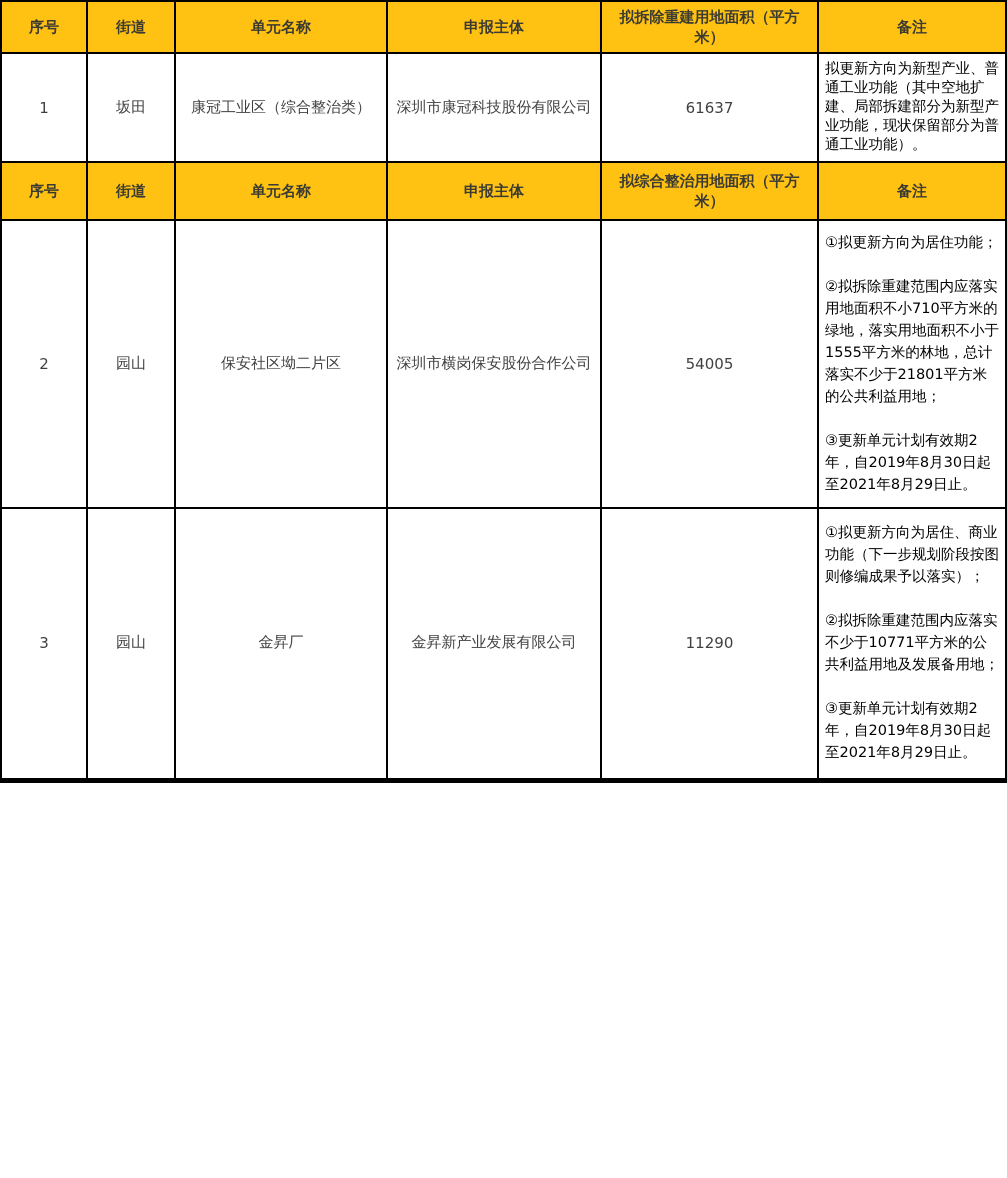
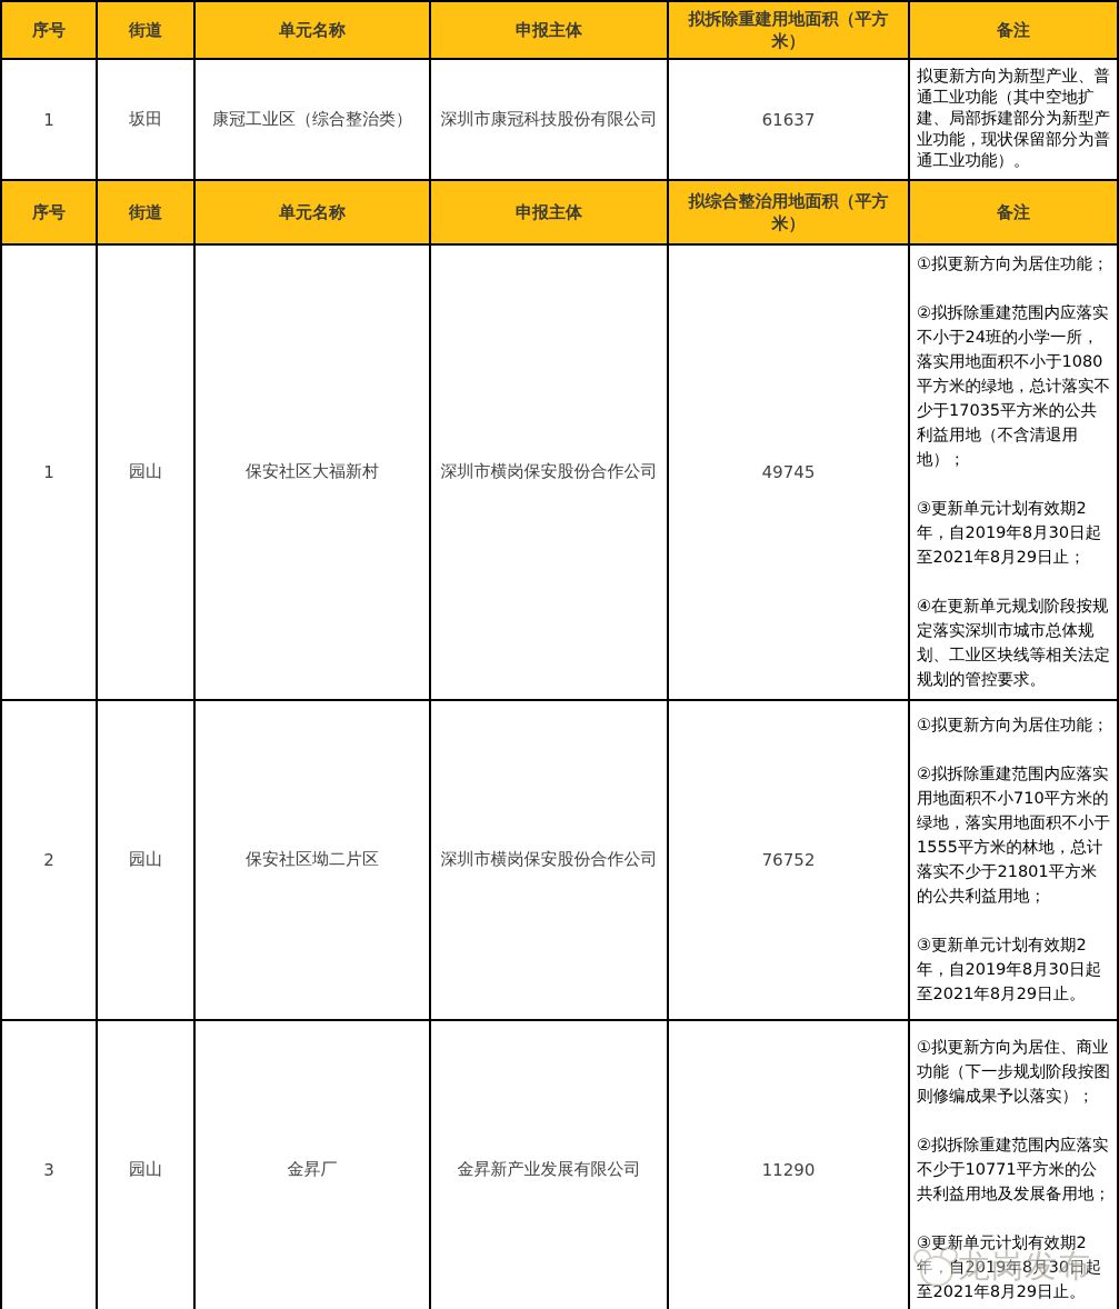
  序号	街道	单元名称	申报主体	拟拆除重建用地面积（平方米）	备注
  1	坂田	康冠工业区（综合整治类）	深圳市康冠科技股份有限公司	61637	拟更新方向为新型产业、普通工业功能（其中空地扩建、局部拆建部分为新型产业功能，现状保留部分为普通工业功能）。
  序号	街道	单元名称	申报主体	拟综合整治用地面积（平方米）	备注
+ 1	园山	保安社区大福新村	深圳市横岗保安股份合作公司	49745	①拟更新方向为居住功能； ②拟拆除重建范围内应落实不小于24班的小学一所，落实用地面积不小于1080平方米的绿地，总计落实不少于17035平方米的公共利益用地（不含清退用地）； ③更新单元计划有效期2年，自2019年8月30日起至2021年8月29日止； ④在更新单元规划阶段按规定落实深圳市城市总体规划、工业区块线等相关法定规划的管控要求。
- 2	园山	保安社区坳二片区	深圳市横岗保安股份合作公司	54005	①拟更新方向为居住功能； ②拟拆除重建范围内应落实用地面积不小710平方米的绿地，落实用地面积不小于1555平方米的林地，总计落实不少于21801平方米的公共利益用地； ③更新单元计划有效期2年，自2019年8月30日起至2021年8月29日止。
+ 2	园山	保安社区坳二片区	深圳市横岗保安股份合作公司	76752	①拟更新方向为居住功能； ②拟拆除重建范围内应落实用地面积不小710平方米的绿地，落实用地面积不小于1555平方米的林地，总计落实不少于21801平方米的公共利益用地； ③更新单元计划有效期2年，自2019年8月30日起至2021年8月29日止。
  3	园山	金昇厂	金昇新产业发展有限公司	11290	①拟更新方向为居住、商业功能（下一步规划阶段按图则修编成果予以落实）； ②拟拆除重建范围内应落实不少于10771平方米的公共利益用地及发展备用地； ③更新单元计划有效期2年，自2019年8月30日起至2021年8月29日止。
+ 龙岗发布
